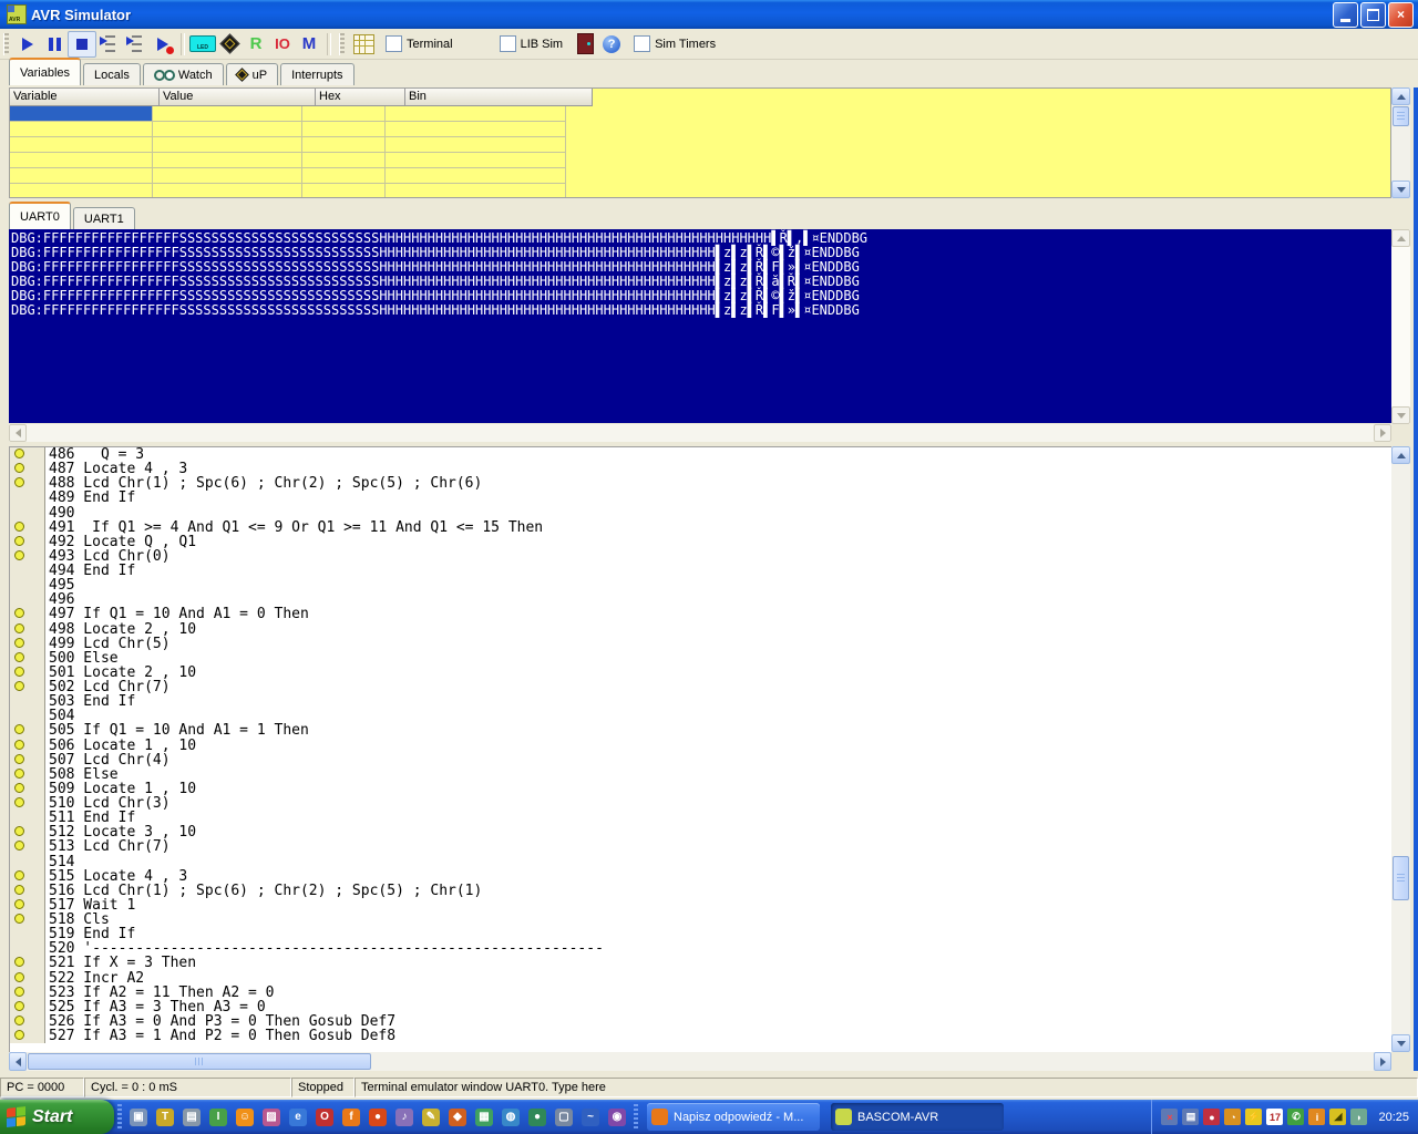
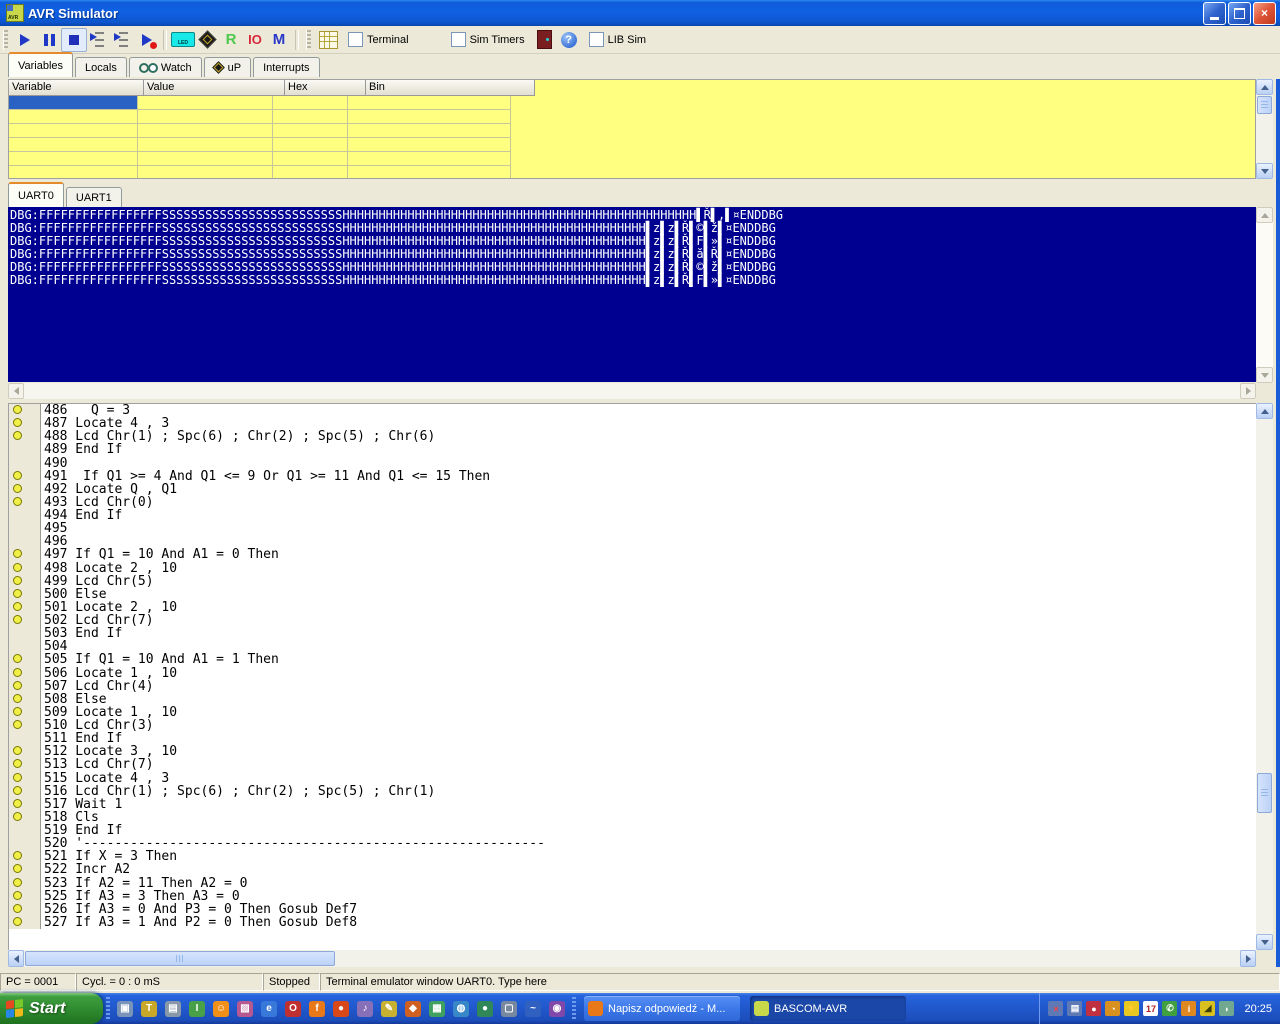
  AVR Simulator
  ×
  R
  IO
  M
  Terminal
- LIB Sim
+ Sim Timers
  ?
- Sim Timers
+ LIB Sim
  Variables
  Locals
  Watch
  uP
  Interrupts
  Variable
  Value
  Hex
  Bin
  UART0
  UART1
  DBG:FFFFFFFFFFFFFFFFFSSSSSSSSSSSSSSSSSSSSSSSSSHHHHHHHHHHHHHHHHHHHHHHHHHHHHHHHHHHHHHHHHHHHHHHHHH▌Ř▌‚▌¤ENDDBG
  DBG:FFFFFFFFFFFFFFFFFSSSSSSSSSSSSSSSSSSSSSSSSSHHHHHHHHHHHHHHHHHHHHHHHHHHHHHHHHHHHHHHHHHH▌z▌z▌Ř▌©▌ž▌¤ENDDBG
  DBG:FFFFFFFFFFFFFFFFFSSSSSSSSSSSSSSSSSSSSSSSSSHHHHHHHHHHHHHHHHHHHHHHHHHHHHHHHHHHHHHHHHHH▌z▌z▌Ř▌F▌»▌¤ENDDBG
  DBG:FFFFFFFFFFFFFFFFFSSSSSSSSSSSSSSSSSSSSSSSSSHHHHHHHHHHHHHHHHHHHHHHHHHHHHHHHHHHHHHHHHHH▌z▌z▌Ř▌ă▌Ř▌¤ENDDBG
  DBG:FFFFFFFFFFFFFFFFFSSSSSSSSSSSSSSSSSSSSSSSSSHHHHHHHHHHHHHHHHHHHHHHHHHHHHHHHHHHHHHHHHHH▌z▌z▌Ř▌©▌ž▌¤ENDDBG
  DBG:FFFFFFFFFFFFFFFFFSSSSSSSSSSSSSSSSSSSSSSSSSHHHHHHHHHHHHHHHHHHHHHHHHHHHHHHHHHHHHHHHHHH▌z▌z▌Ř▌F▌»▌¤ENDDBG
  486 Q = 3
  487 Locate 4 , 3
  488 Lcd Chr(1) ; Spc(6) ; Chr(2) ; Spc(5) ; Chr(6)
  489 End If
  490
  491 If Q1 >= 4 And Q1 <= 9 Or Q1 >= 11 And Q1 <= 15 Then
  492 Locate Q , Q1
  493 Lcd Chr(0)
  494 End If
  495
  496
  497 If Q1 = 10 And A1 = 0 Then
  498 Locate 2 , 10
  499 Lcd Chr(5)
  500 Else
  501 Locate 2 , 10
  502 Lcd Chr(7)
  503 End If
  504
  505 If Q1 = 10 And A1 = 1 Then
  506 Locate 1 , 10
  507 Lcd Chr(4)
  508 Else
  509 Locate 1 , 10
  510 Lcd Chr(3)
  511 End If
  512 Locate 3 , 10
  513 Lcd Chr(7)
- 514
  515 Locate 4 , 3
  516 Lcd Chr(1) ; Spc(6) ; Chr(2) ; Spc(5) ; Chr(1)
  517 Wait 1
  518 Cls
  519 End If
  520 '-----------------------------------------------------------
  521 If X = 3 Then
  522 Incr A2
  523 If A2 = 11 Then A2 = 0
  525 If A3 = 3 Then A3 = 0
  526 If A3 = 0 And P3 = 0 Then Gosub Def7
  527 If A3 = 1 And P2 = 0 Then Gosub Def8
- PC = 0000
+ PC = 0001
  Cycl. = 0 : 0 mS
  Stopped
  Terminal emulator window UART0. Type here
  Start
  ▣
  T
  ▤
  I
  ☺
  ▨
  e
  O
  f
  ●
  ♪
  ✎
  ◆
  ▦
  ◍
  ●
  ▢
  ~
  ◉
  Napisz odpowiedź - M...
  BASCOM-AVR
  ×
  ▤
  ●
  ◔
  ⚡
  17
  ✆
  i
  ◢
  ◗
  20:25
